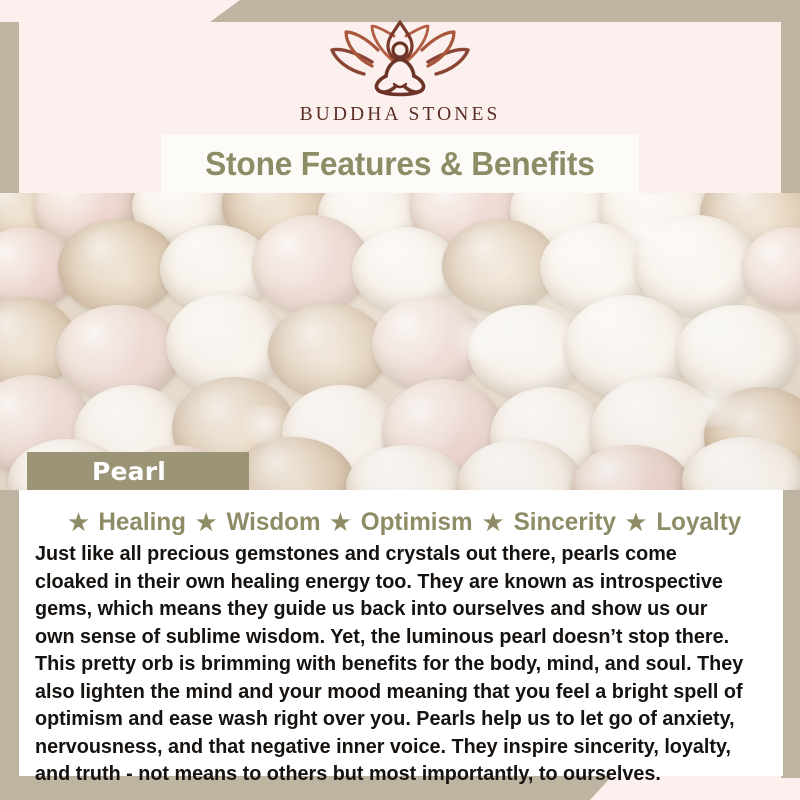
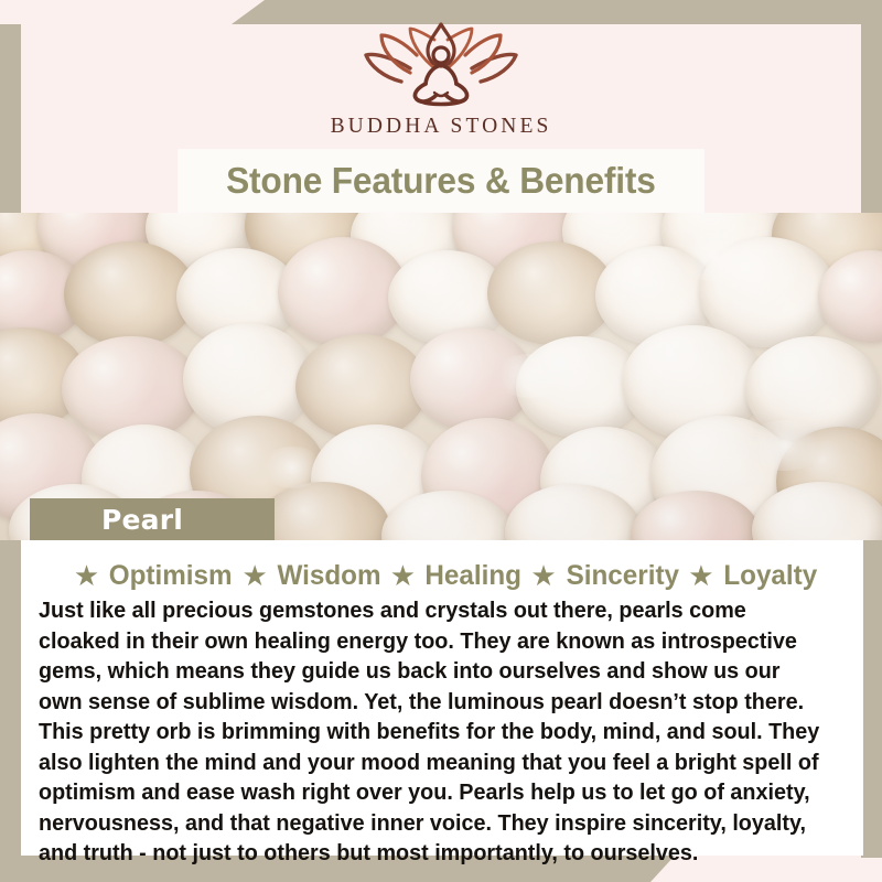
  BUDDHA STONES
  Stone Features & Benefits
  Pearl
  ★
- Healing
+ Optimism
  ★
  Wisdom
  ★
- Optimism
+ Healing
  ★
  Sincerity
  ★
  Loyalty
- Just like all precious gemstones and crystals out there, pearls come cloaked in their own healing energy too. They are known as introspective gems, which means they guide us back into ourselves and show us our own sense of sublime wisdom. Yet, the luminous pearl doesn’t stop there. This pretty orb is brimming with benefits for the body, mind, and soul. They also lighten the mind and your mood meaning that you feel a bright spell of optimism and ease wash right over you. Pearls help us to let go of anxiety, nervousness, and that negative inner voice. They inspire sincerity, loyalty, and truth - not means to others but most importantly, to ourselves.
+ Just like all precious gemstones and crystals out there, pearls come cloaked in their own healing energy too. They are known as introspective gems, which means they guide us back into ourselves and show us our own sense of sublime wisdom. Yet, the luminous pearl doesn’t stop there. This pretty orb is brimming with benefits for the body, mind, and soul. They also lighten the mind and your mood meaning that you feel a bright spell of optimism and ease wash right over you. Pearls help us to let go of anxiety, nervousness, and that negative inner voice. They inspire sincerity, loyalty, and truth - not just to others but most importantly, to ourselves.
